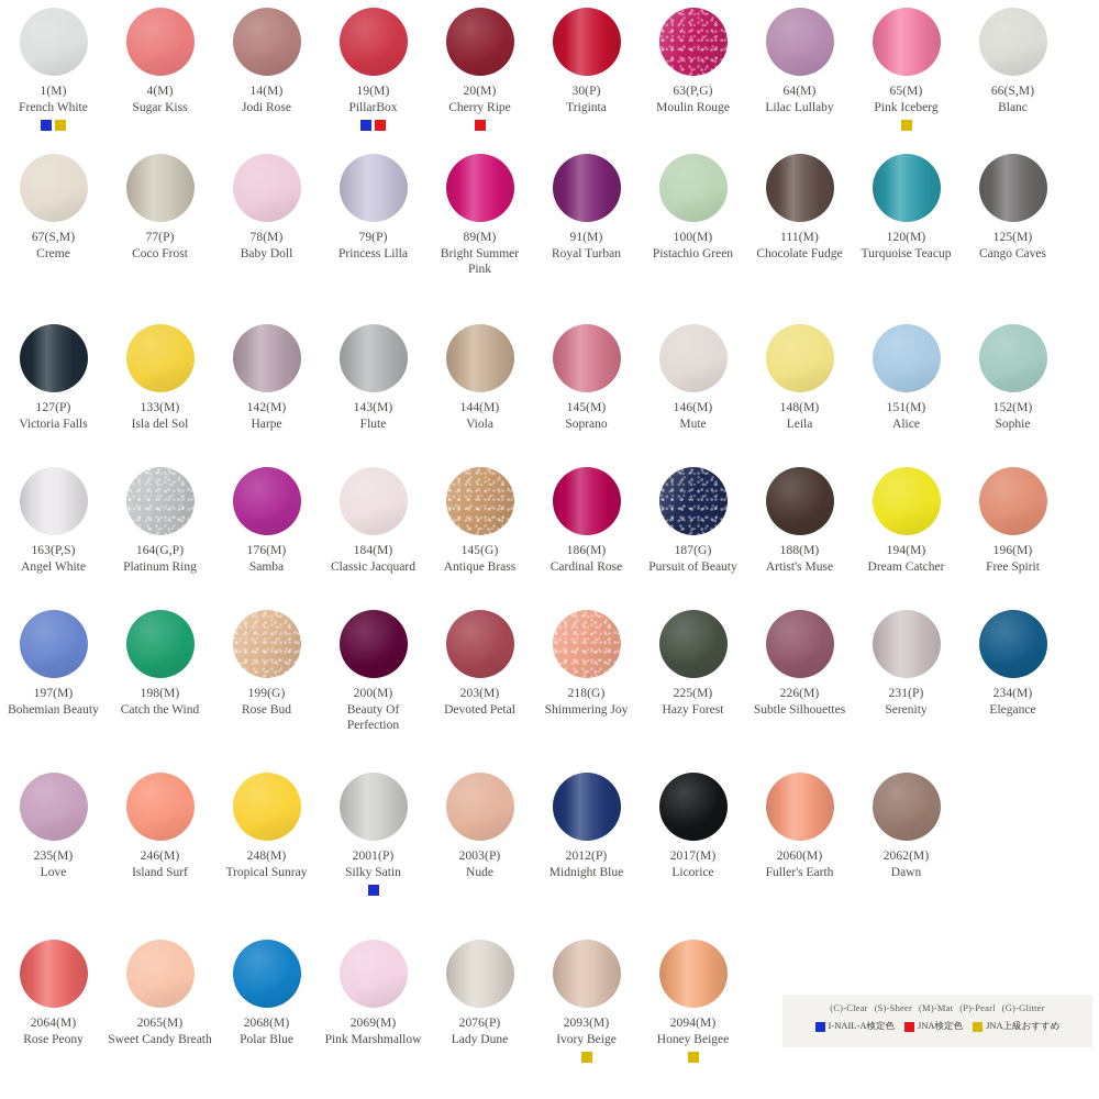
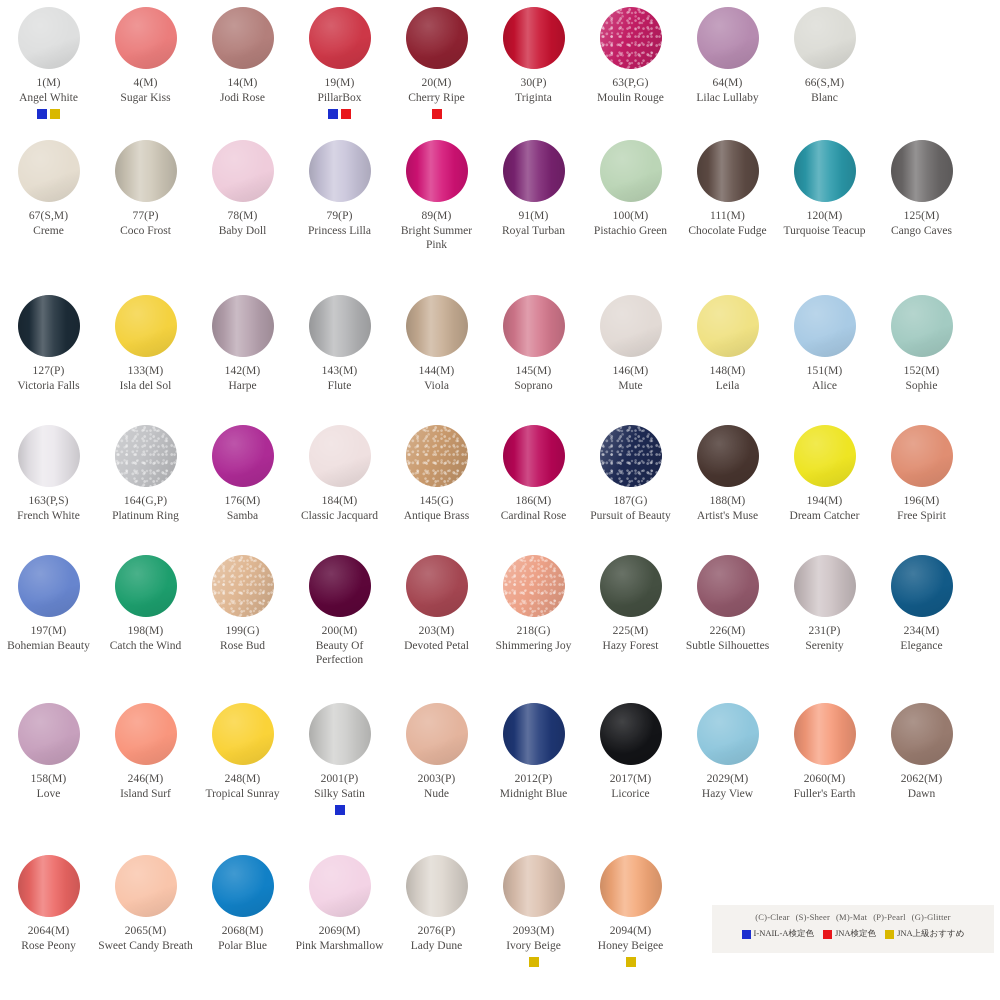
  1(M)
- French White
+ Angel White
  4(M)
  Sugar Kiss
  14(M)
  Jodi Rose
  19(M)
  PillarBox
  20(M)
  Cherry Ripe
  30(P)
  Triginta
  63(P,G)
  Moulin Rouge
  64(M)
  Lilac Lullaby
- 65(M)
- Pink Iceberg
  66(S,M)
  Blanc
  67(S,M)
  Creme
  77(P)
  Coco Frost
  78(M)
  Baby Doll
  79(P)
  Princess Lilla
  89(M)
  Bright Summer Pink
  91(M)
  Royal Turban
  100(M)
  Pistachio Green
  111(M)
  Chocolate Fudge
  120(M)
  Turquoise Teacup
  125(M)
  Cango Caves
  127(P)
  Victoria Falls
  133(M)
  Isla del Sol
  142(M)
  Harpe
  143(M)
  Flute
  144(M)
  Viola
  145(M)
  Soprano
  146(M)
  Mute
  148(M)
  Leila
  151(M)
  Alice
  152(M)
  Sophie
  163(P,S)
- Angel White
+ French White
  164(G,P)
  Platinum Ring
  176(M)
  Samba
  184(M)
  Classic Jacquard
  145(G)
  Antique Brass
  186(M)
  Cardinal Rose
  187(G)
  Pursuit of Beauty
  188(M)
  Artist's Muse
  194(M)
  Dream Catcher
  196(M)
  Free Spirit
  197(M)
  Bohemian Beauty
  198(M)
  Catch the Wind
  199(G)
  Rose Bud
  200(M)
  Beauty Of Perfection
  203(M)
  Devoted Petal
  218(G)
  Shimmering Joy
  225(M)
  Hazy Forest
  226(M)
  Subtle Silhouettes
  231(P)
  Serenity
  234(M)
  Elegance
- 235(M)
+ 158(M)
  Love
  246(M)
  Island Surf
  248(M)
  Tropical Sunray
  2001(P)
  Silky Satin
  2003(P)
  Nude
  2012(P)
  Midnight Blue
  2017(M)
  Licorice
+ 2029(M)
+ Hazy View
  2060(M)
  Fuller's Earth
  2062(M)
  Dawn
  2064(M)
  Rose Peony
  2065(M)
  Sweet Candy Breath
  2068(M)
  Polar Blue
  2069(M)
  Pink Marshmallow
  2076(P)
  Lady Dune
  2093(M)
  Ivory Beige
  2094(M)
  Honey Beigee
  (C)-Clear (S)-Sheer (M)-Mat (P)-Pearl (G)-Glitter
  I-NAIL-A検定色
  JNA検定色
  JNA上級おすすめ
